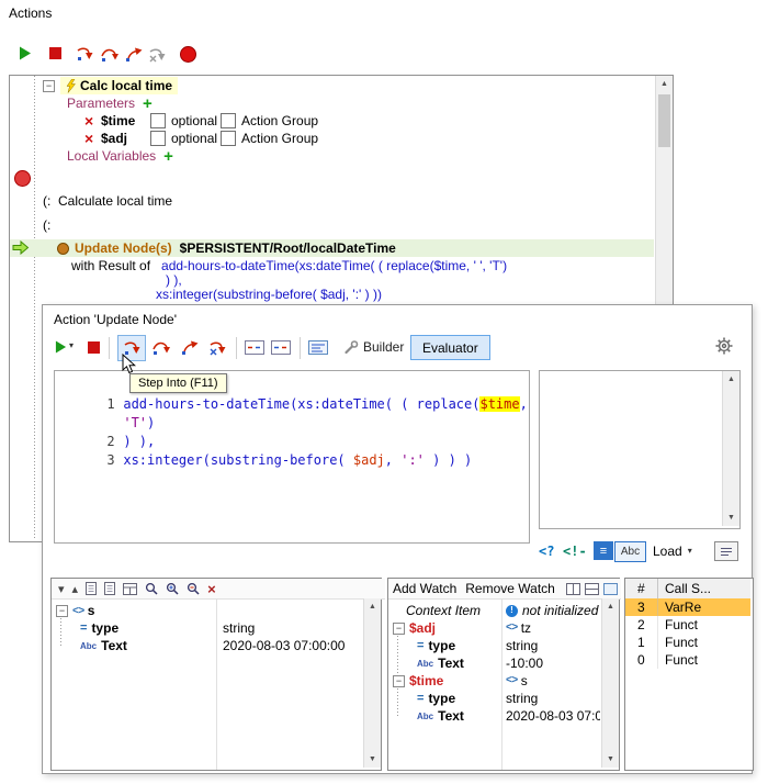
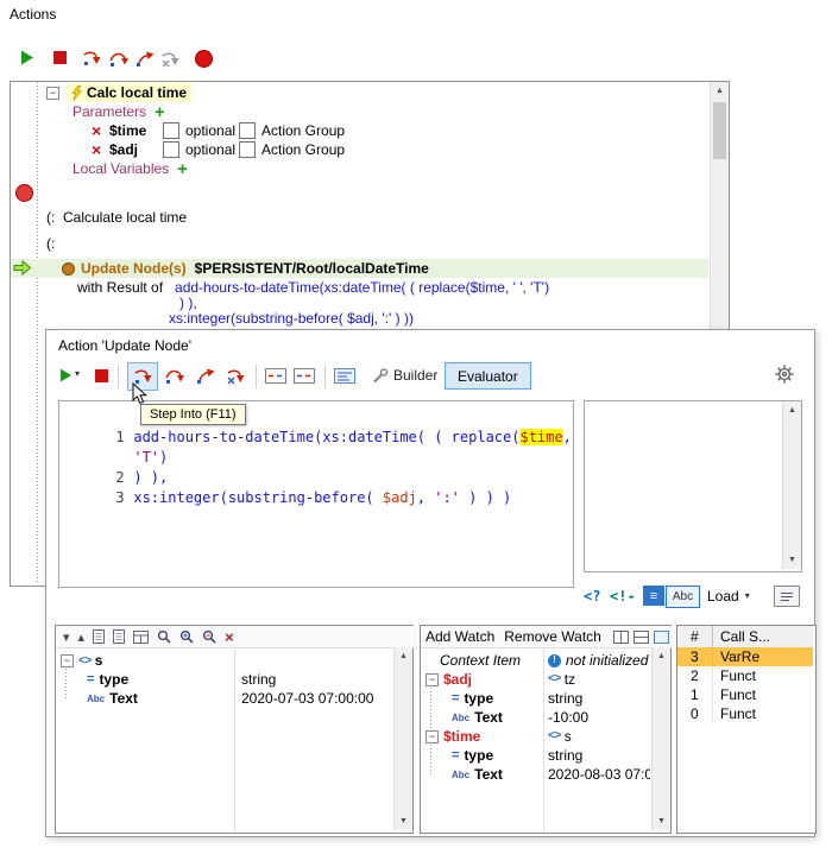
  Actions
  −
  Calc local time
  Parameters
  +
  ×
  $time
  optional
  Action Group
  ×
  $adj
  optional
  Action Group
  Local Variables
  +
  (: Calculate local time
  (:
  Update Node(s)
  $PERSISTENT/Root/localDateTime
  with Result of
  add-hours-to-dateTime(xs:dateTime( ( replace(
  $time
  , ' ', 'T')
  ) ),
  xs:integer(substring-before(
  $adj
  , ':' ) ))
  Action 'Update Node'
  ▾
  Builder
  Evaluator
  1 add-hours-to-dateTime(xs:dateTime( ( replace($time,
  'T')
  2 ) ),
  3 xs:integer(substring-before( $adj, ':' ) ) )
  Step Into (F11)
  <?
  <!-
  ≡
  Abc
  Load
  ▾
  ▾
  ▴
  ×
  −
  <>
  s
  =
  type
  string
  Abc
  Text
- 2020-08-03 07:00:00
+ 2020-07-03 07:00:00
  Add Watch
  Remove Watch
  Context Item
  !
  not initialized
  −
  $adj
  <>
  tz
  =
  type
  string
  Abc
  Text
  -10:00
  −
  $time
  <>
  s
  =
  type
  string
  Abc
  Text
  2020-08-03 07:0
  #
  Call S...
  3
  VarRe
  2
  Funct
  1
  Funct
  0
  Funct
